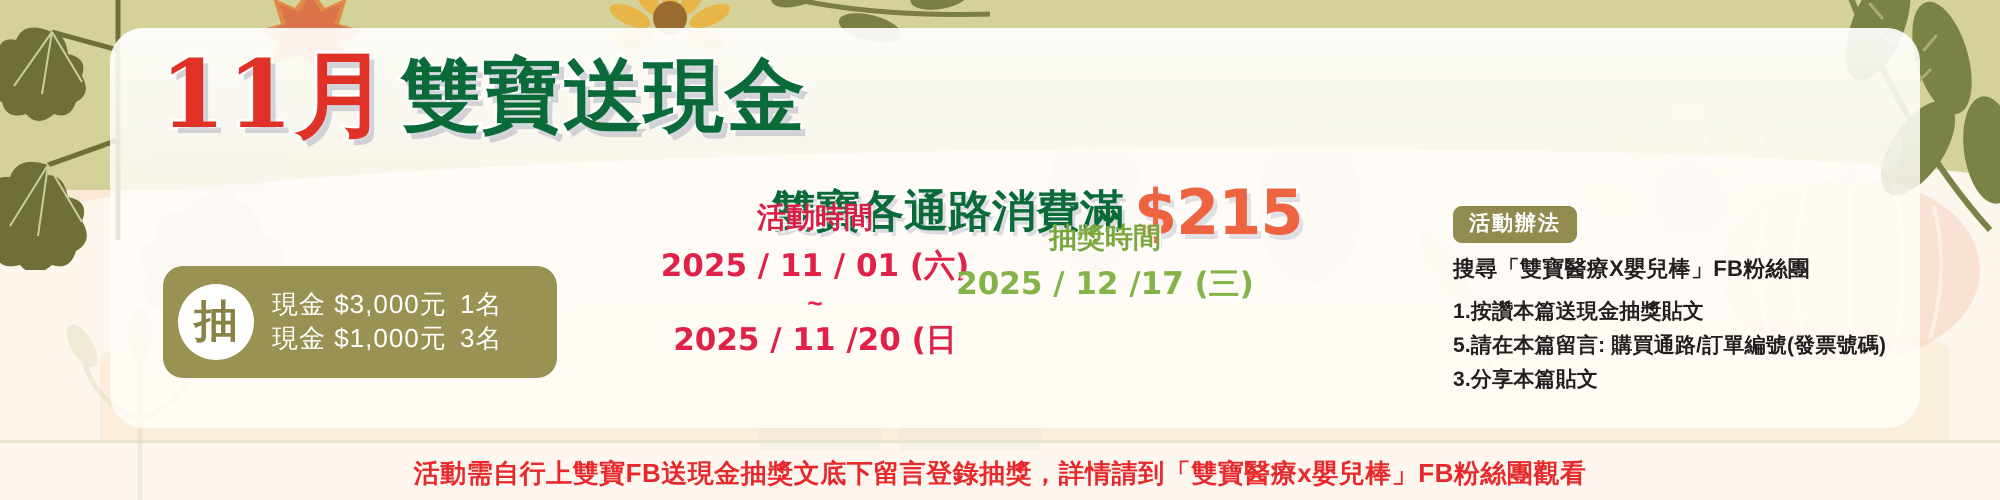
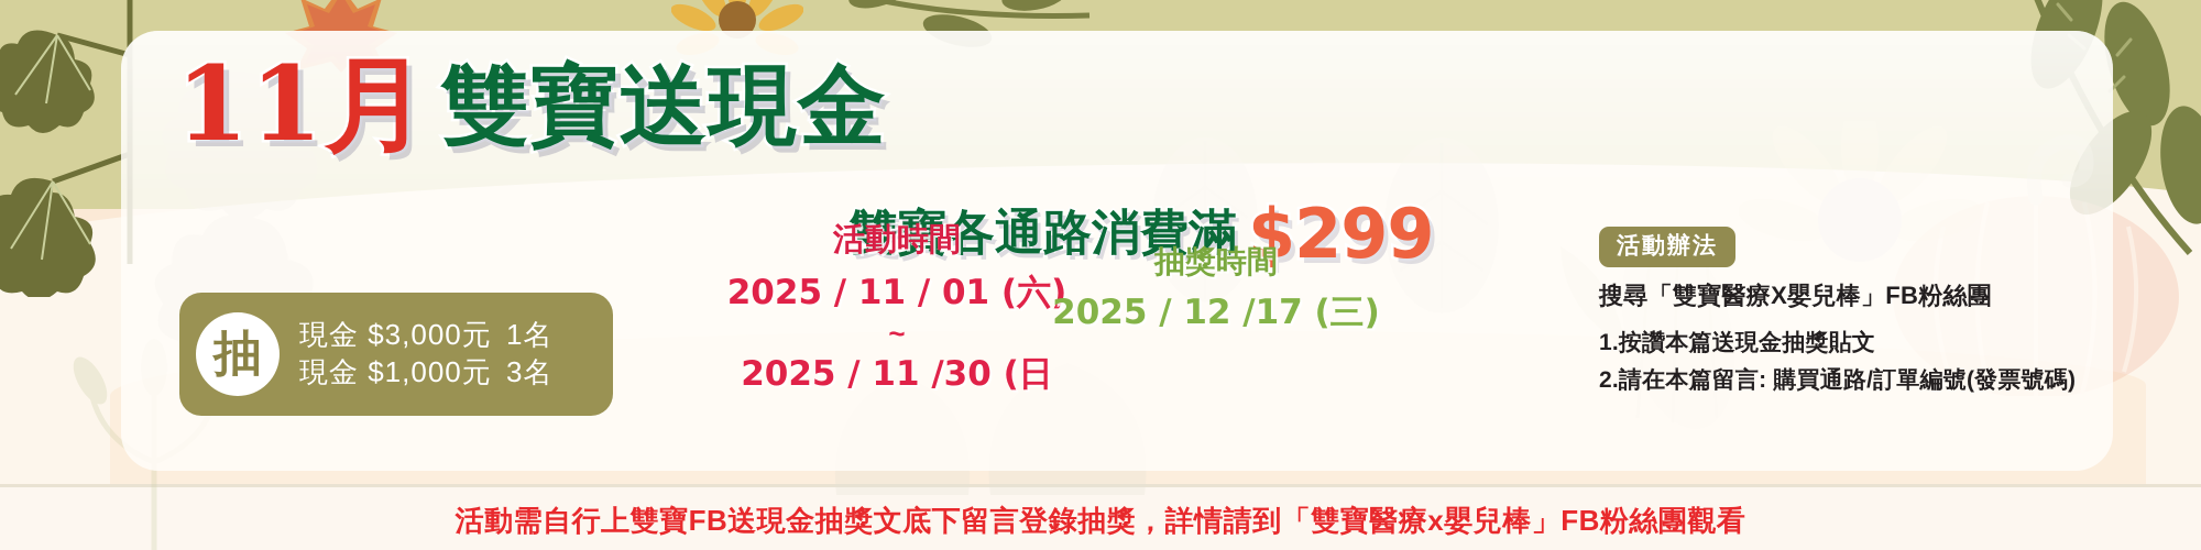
  11月雙寶送現金
- 雙寶各通路消費滿 $215
+ 雙寶各通路消費滿 $299
  抽
  現金 $3,000元
  1名
  現金 $1,000元
  3名
  活動時間
  2025 / 11 / 01 (六)
  ~
- 2025 / 11 /20 (日
+ 2025 / 11 /30 (日
  抽獎時間
  2025 / 12 /17 (三)
  活動辦法
  搜尋「雙寶醫療X嬰兒棒」FB粉絲團
  1.按讚本篇送現金抽獎貼文
- 5.請在本篇留言: 購買通路/訂單編號(發票號碼)
+ 2.請在本篇留言: 購買通路/訂單編號(發票號碼)
- 3.分享本篇貼文
  活動需自行上雙寶FB送現金抽獎文底下留言登錄抽獎，詳情請到「雙寶醫療x嬰兒棒」FB粉絲團觀看
